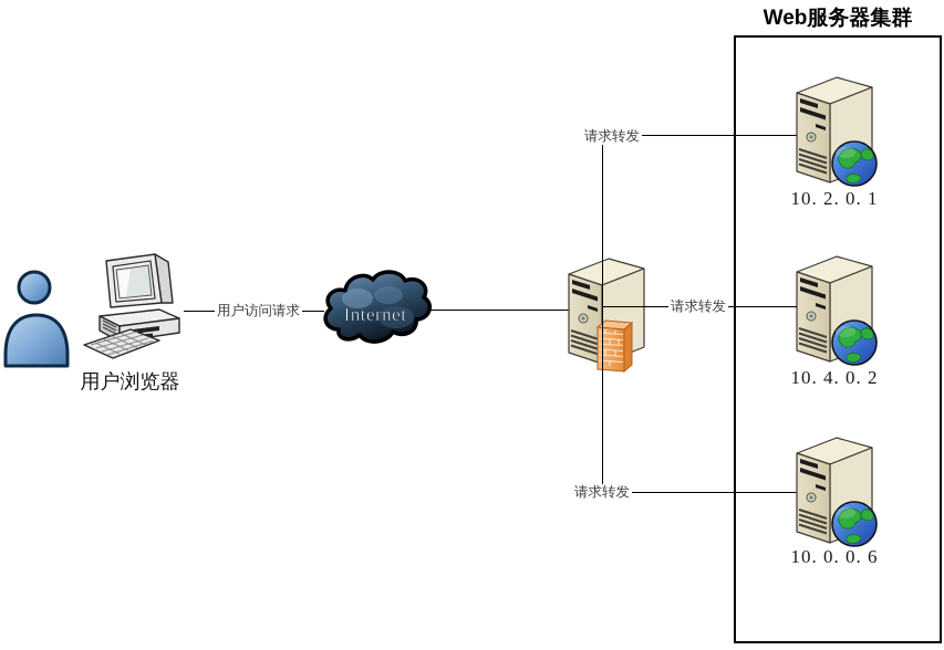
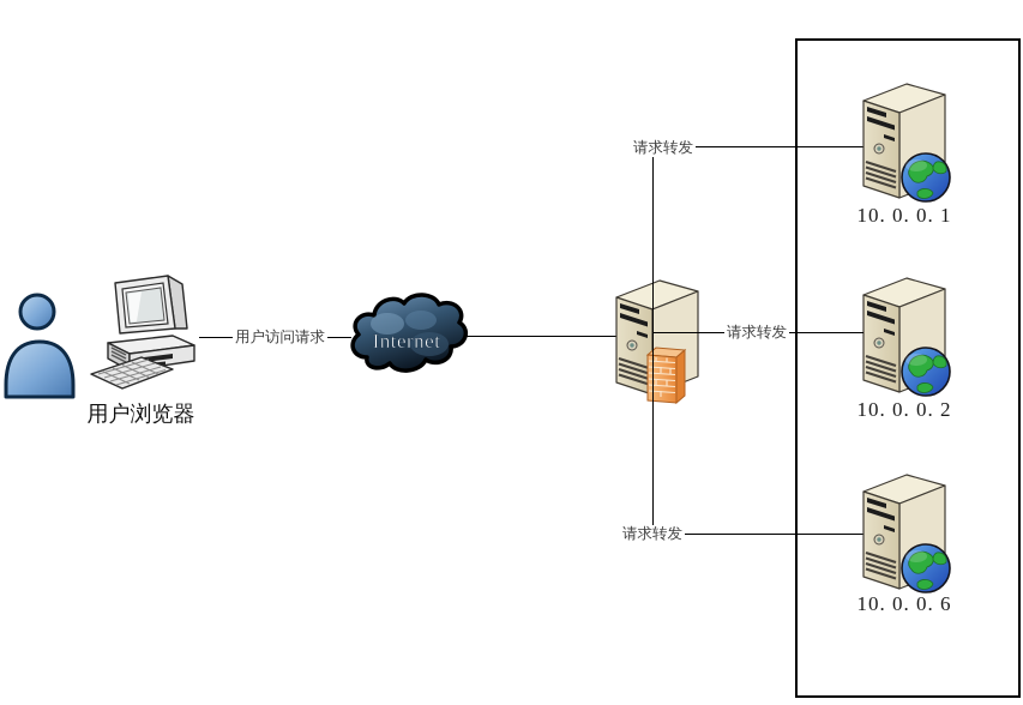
  用户访问请求
  请求转发
  请求转发
  请求转发
- Web服务器集群
  用户浏览器
  Internet
- 10. 2. 0. 1
+ 10. 0. 0. 1
- 10. 4. 0. 2
+ 10. 0. 0. 2
  10. 0. 0. 6
